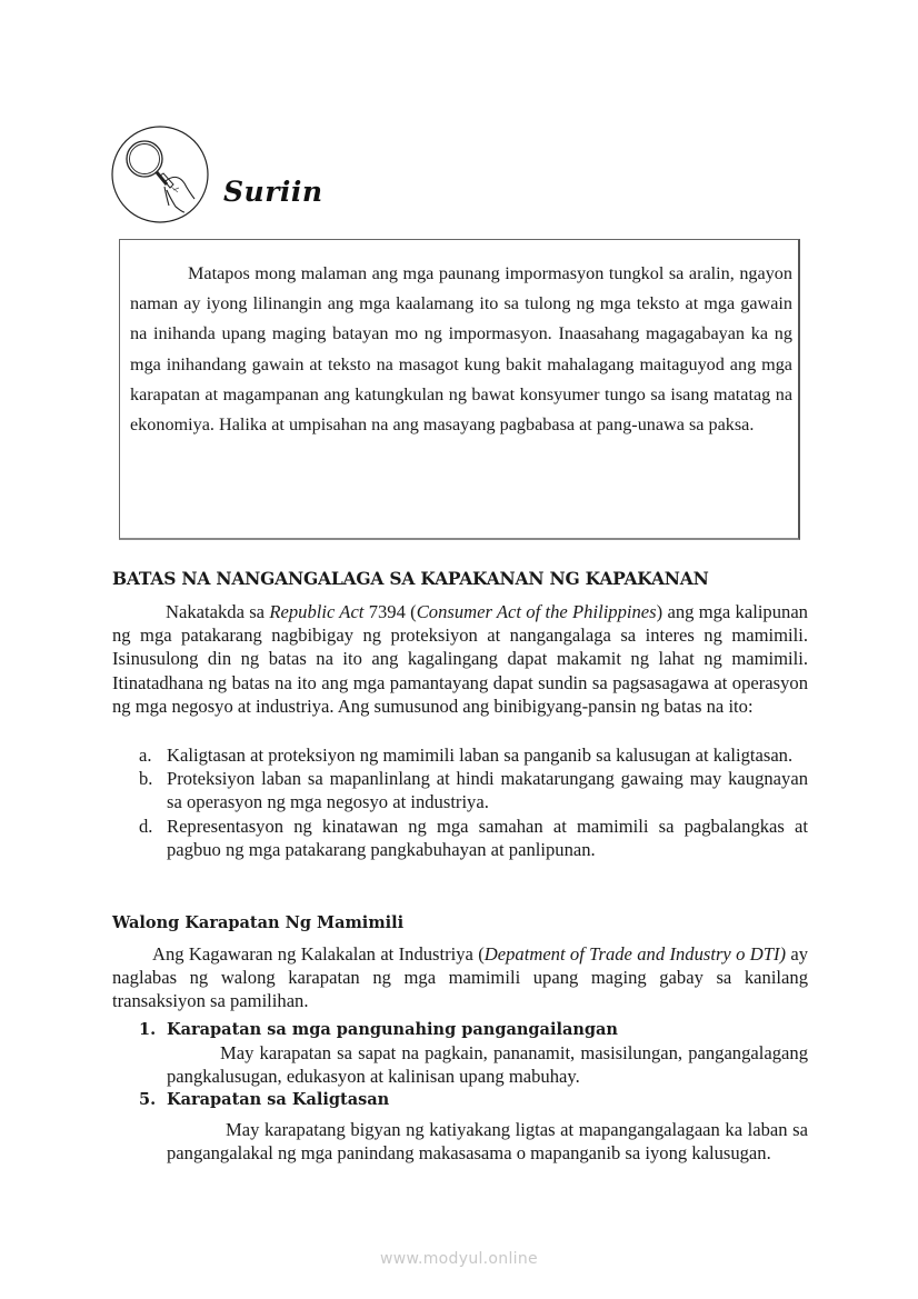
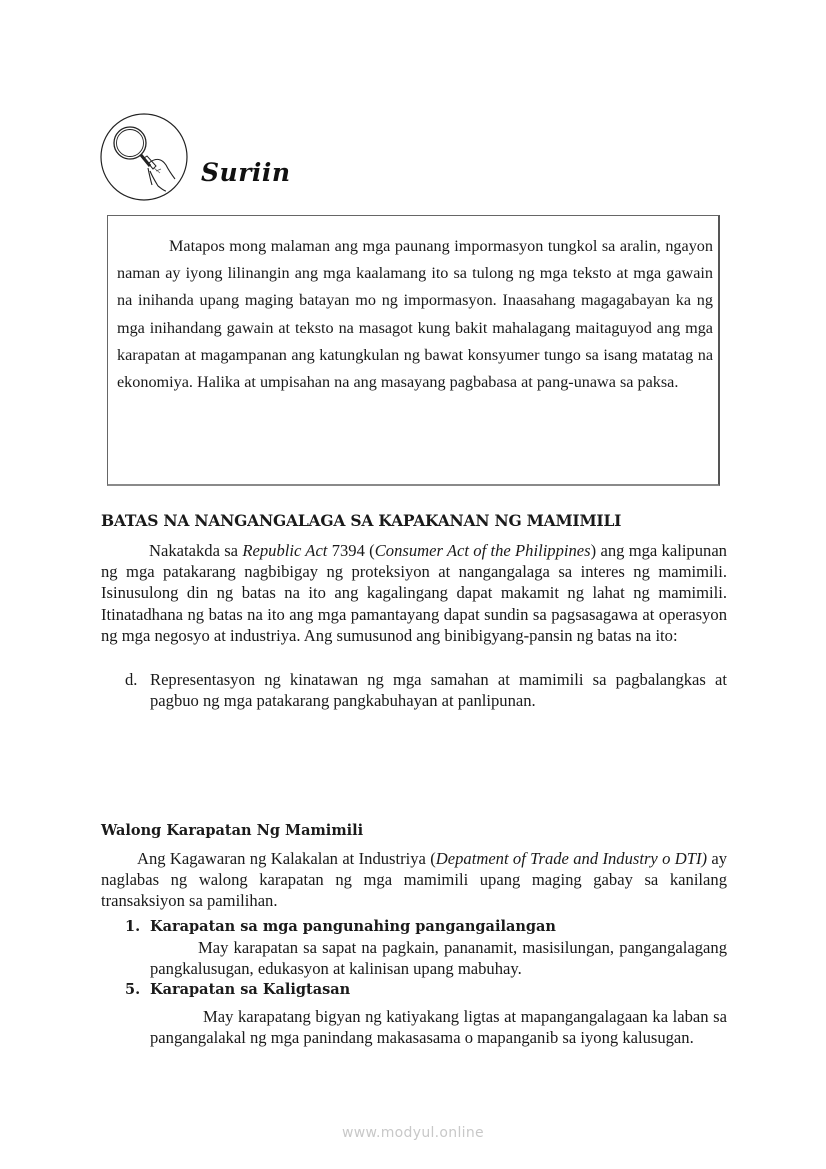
  Suriin
  Matapos mong malaman ang mga paunang impormasyon tungkol sa aralin, ngayon naman ay iyong lilinangin ang mga kaalamang ito sa tulong ng mga teksto at mga gawain na inihanda upang maging batayan mo ng impormasyon. Inaasahang magagabayan ka ng mga inihandang gawain at teksto na masagot kung bakit mahalagang maitaguyod ang mga karapatan at magampanan ang katungkulan ng bawat konsyumer tungo sa isang matatag na ekonomiya. Halika at umpisahan na ang masayang pagbabasa at pang-unawa sa paksa.
- BATAS NA NANGANGALAGA SA KAPAKANAN NG KAPAKANAN
+ BATAS NA NANGANGALAGA SA KAPAKANAN NG MAMIMILI
  Nakatakda sa Republic Act 7394 (Consumer Act of the Philippines) ang mga kalipunan ng mga patakarang nagbibigay ng proteksiyon at nangangalaga sa interes ng mamimili. Isinusulong din ng batas na ito ang kagalingang dapat makamit ng lahat ng mamimili. Itinatadhana ng batas na ito ang mga pamantayang dapat sundin sa pagsasagawa at operasyon ng mga negosyo at industriya. Ang sumusunod ang binibigyang-pansin ng batas na ito:
- a.
- Kaligtasan at proteksiyon ng mamimili laban sa panganib sa kalusugan at kaligtasan.
- b.
- Proteksiyon laban sa mapanlinlang at hindi makatarungang gawaing may kaugnayan sa operasyon ng mga negosyo at industriya.
  d.
  Representasyon ng kinatawan ng mga samahan at mamimili sa pagbalangkas at pagbuo ng mga patakarang pangkabuhayan at panlipunan.
  Walong Karapatan Ng Mamimili
  Ang Kagawaran ng Kalakalan at Industriya (Depatment of Trade and Industry o DTI) ay naglabas ng walong karapatan ng mga mamimili upang maging gabay sa kanilang transaksiyon sa pamilihan.
  1.
  Karapatan sa mga pangunahing pangangailangan
  May karapatan sa sapat na pagkain, pananamit, masisilungan, pangangalagang pangkalusugan, edukasyon at kalinisan upang mabuhay.
  5.
  Karapatan sa Kaligtasan
  May karapatang bigyan ng katiyakang ligtas at mapangangalagaan ka laban sa pangangalakal ng mga panindang makasasama o mapanganib sa iyong kalusugan.
  www.modyul.online
